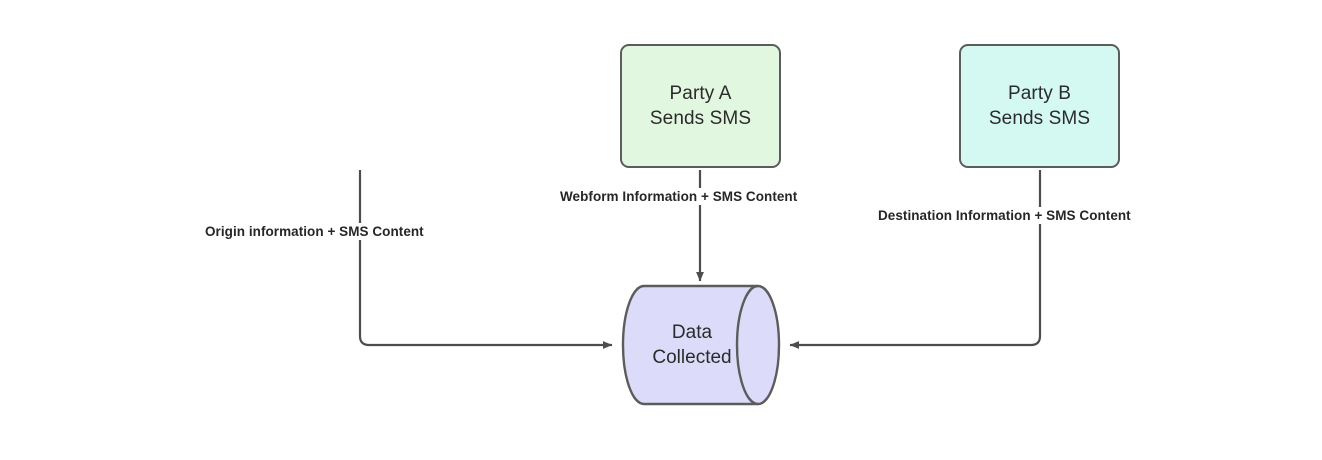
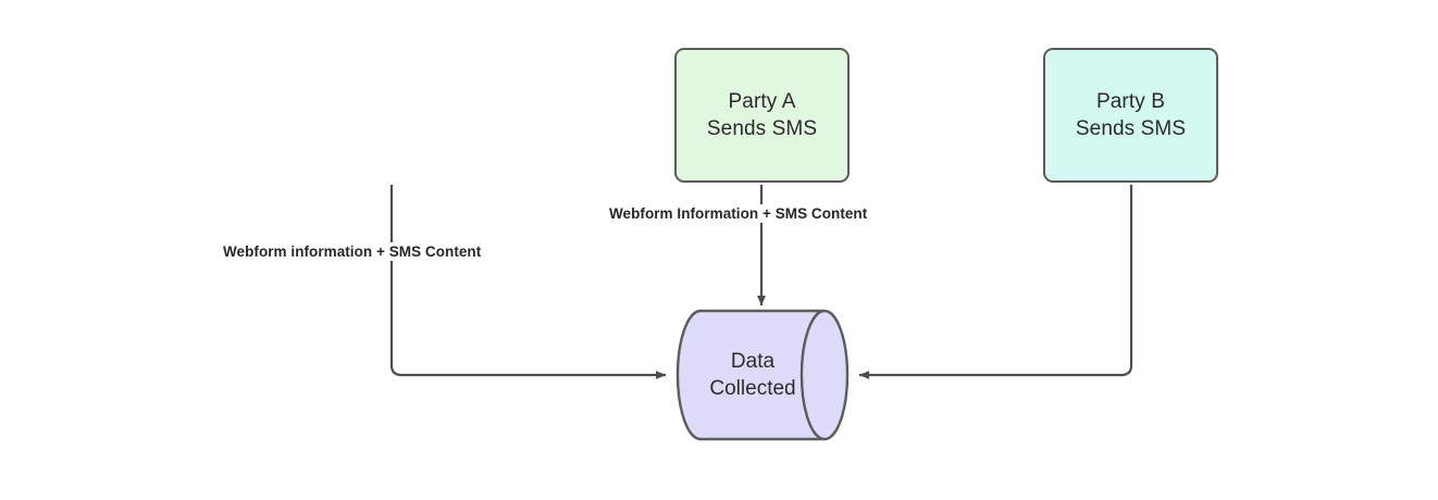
  Party A
  Sends SMS
  Party B
  Sends SMS
  Data
  Collected
- Origin information + SMS Content
+ Webform information + SMS Content
  Webform Information + SMS Content
- Destination Information + SMS Content
